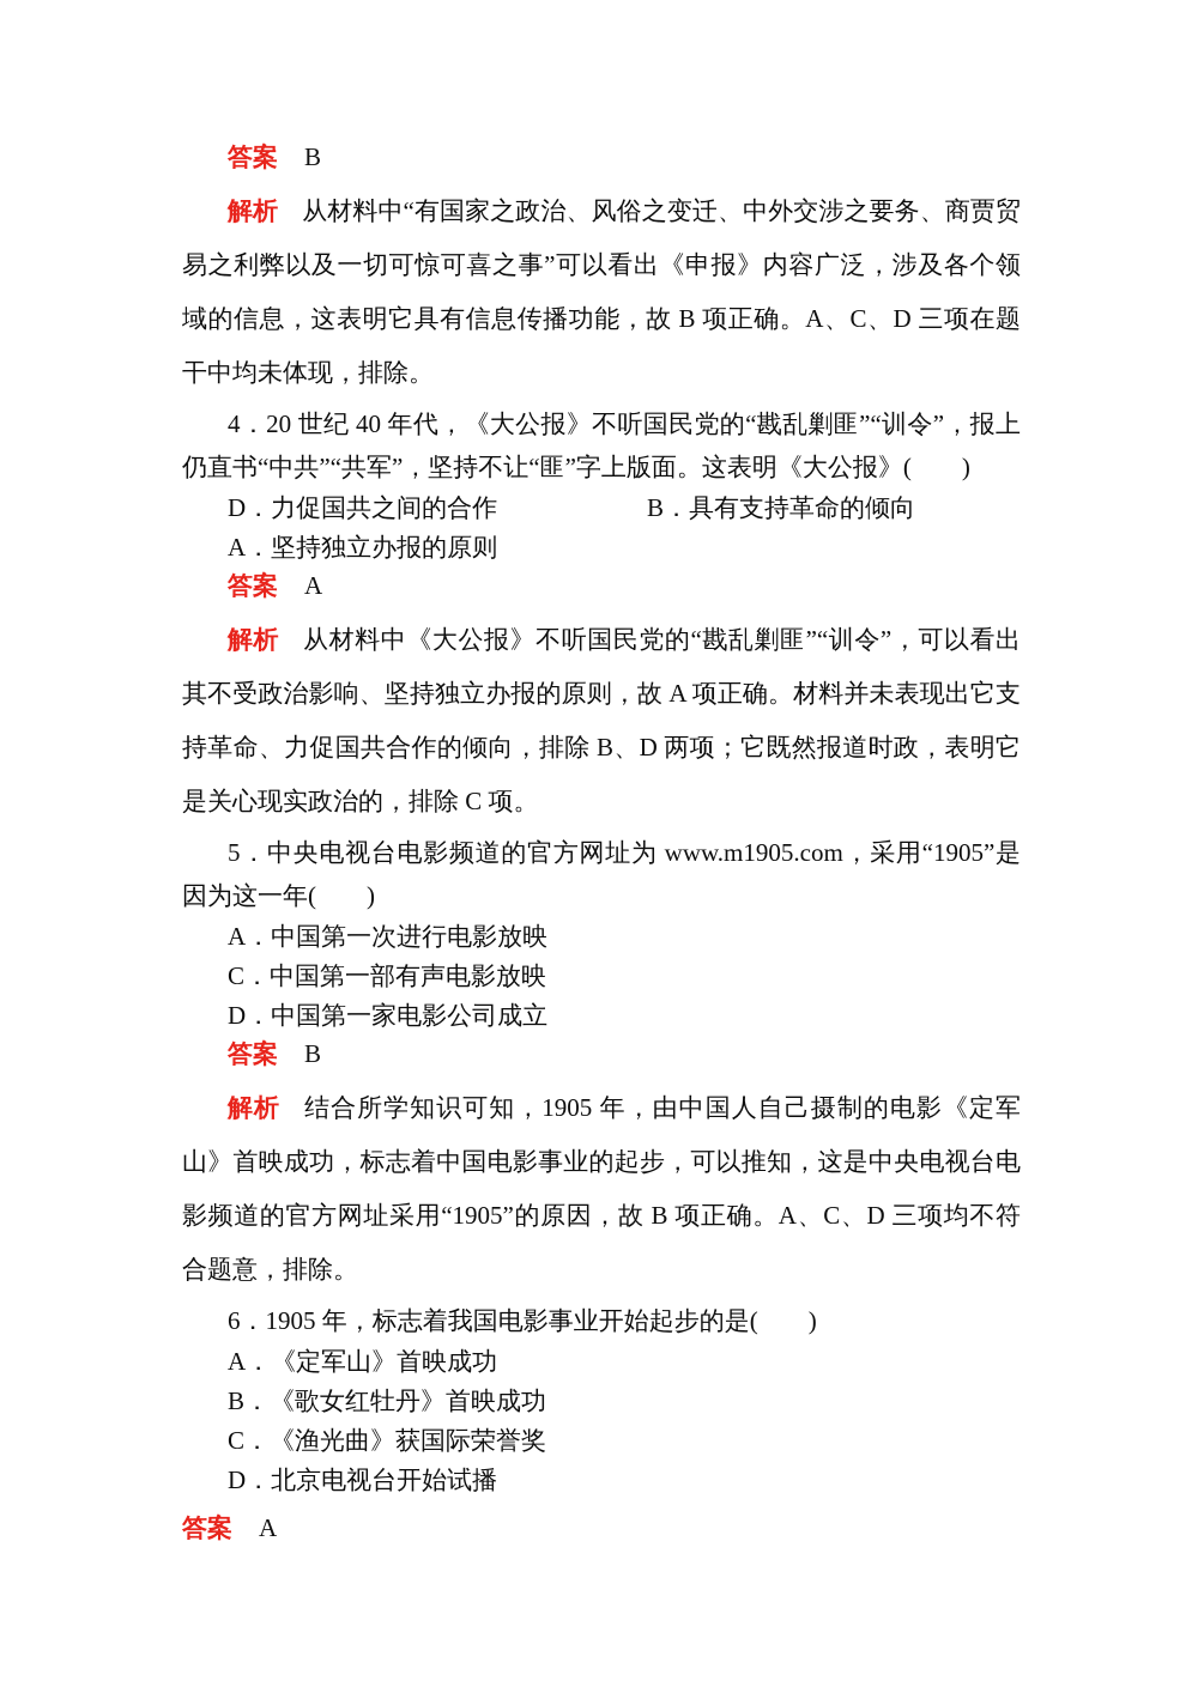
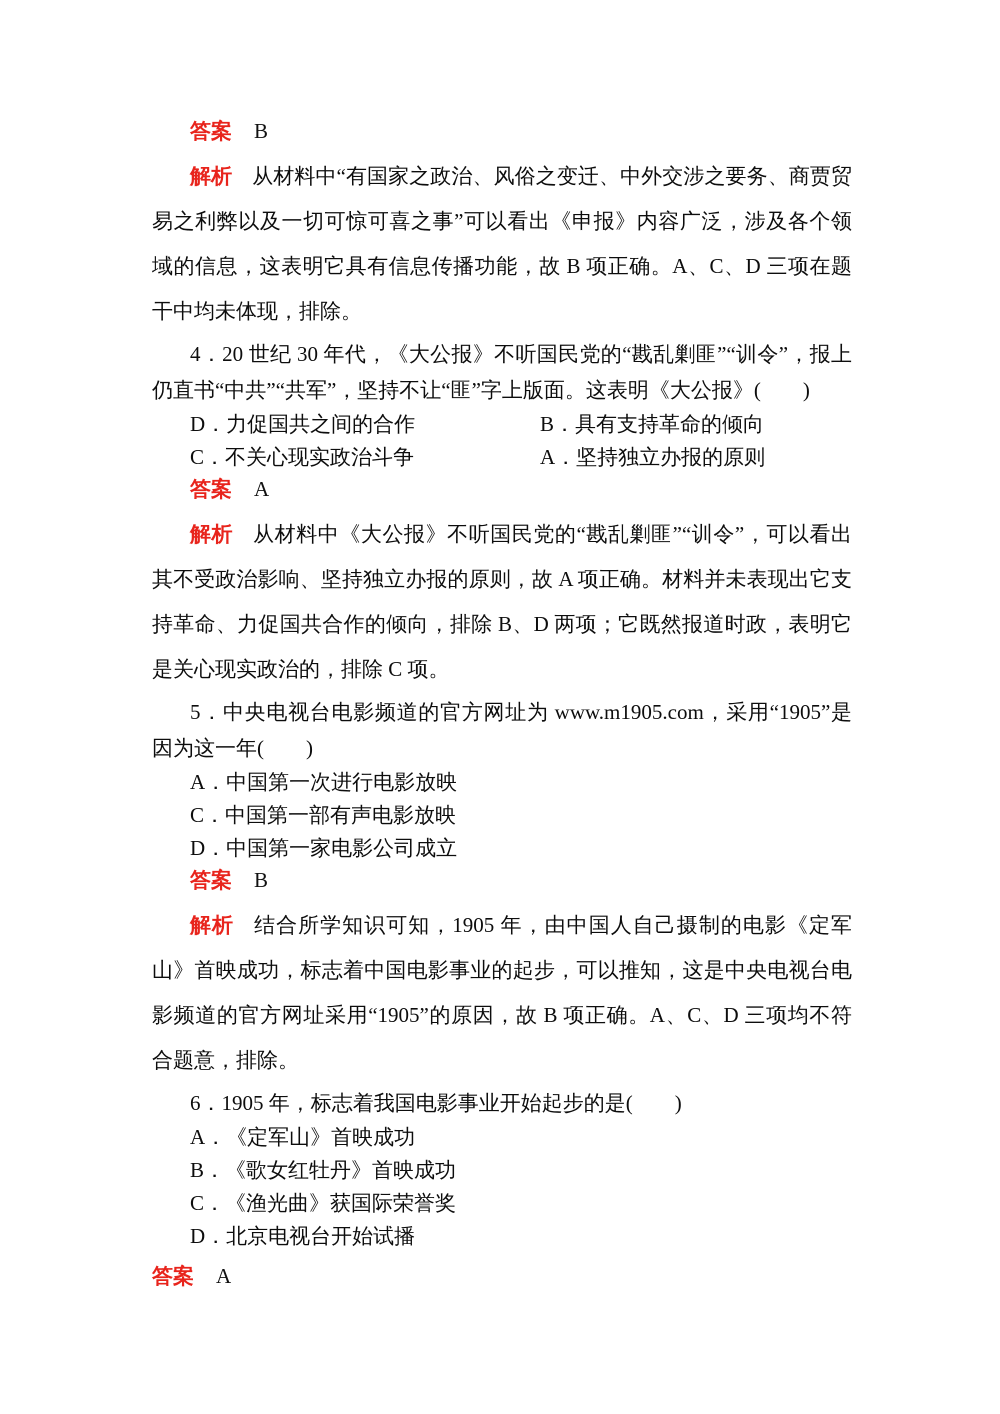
  答案 B
  解析 从材料中“有国家之政治、风俗之变迁、中外交涉之要务、商贾贸易之利弊以及一切可惊可喜之事”可以看出《申报》内容广泛，涉及各个领域的信息，这表明它具有信息传播功能，故 B 项正确。A、C、D 三项在题干中均未体现，排除。
- 4．20 世纪 40 年代，《大公报》不听国民党的“戡乱剿匪”“训令”，报上仍直书“中共”“共军”，坚持不让“匪”字上版面。这表明《大公报》( )
+ 4．20 世纪 30 年代，《大公报》不听国民党的“戡乱剿匪”“训令”，报上仍直书“中共”“共军”，坚持不让“匪”字上版面。这表明《大公报》( )
  D．力促国共之间的合作
  B．具有支持革命的倾向
+ C．不关心现实政治斗争
  A．坚持独立办报的原则
  答案 A
  解析 从材料中《大公报》不听国民党的“戡乱剿匪”“训令”，可以看出其不受政治影响、坚持独立办报的原则，故 A 项正确。材料并未表现出它支持革命、力促国共合作的倾向，排除 B、D 两项；它既然报道时政，表明它是关心现实政治的，排除 C 项。
  5．中央电视台电影频道的官方网址为 www.m1905.com，采用“1905”是因为这一年( )
  A．中国第一次进行电影放映
  C．中国第一部有声电影放映
  D．中国第一家电影公司成立
  答案 B
  解析 结合所学知识可知，1905 年，由中国人自己摄制的电影《定军山》首映成功，标志着中国电影事业的起步，可以推知，这是中央电视台电影频道的官方网址采用“1905”的原因，故 B 项正确。A、C、D 三项均不符合题意，排除。
  6．1905 年，标志着我国电影事业开始起步的是( )
  A．《定军山》首映成功
  B．《歌女红牡丹》首映成功
  C．《渔光曲》获国际荣誉奖
  D．北京电视台开始试播
  答案 A
